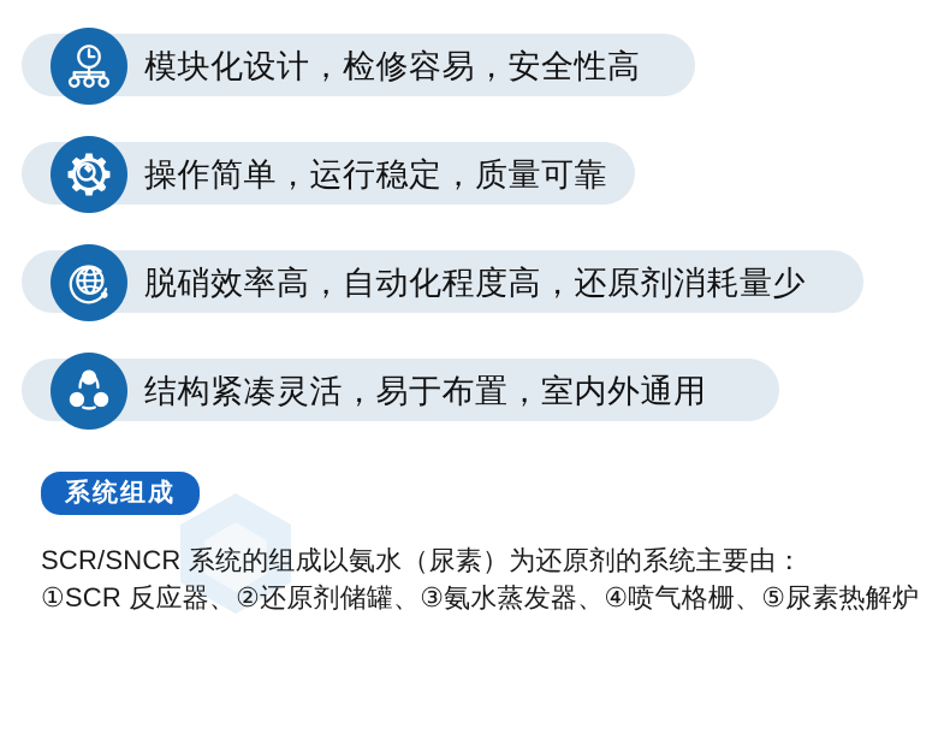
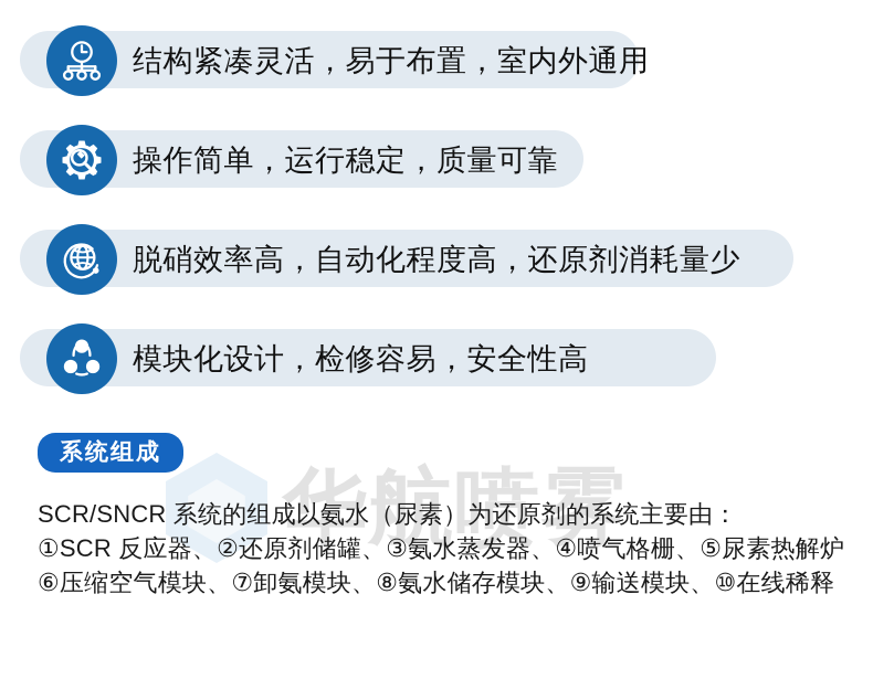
+ 华航喷雾
- 模块化设计，检修容易，安全性高
+ 结构紧凑灵活，易于布置，室内外通用
  操作简单，运行稳定，质量可靠
  脱硝效率高，自动化程度高，还原剂消耗量少
- 结构紧凑灵活，易于布置，室内外通用
+ 模块化设计，检修容易，安全性高
  系统组成
  SCR/SNCR 系统的组成以氨水（尿素）为还原剂的系统主要由：
  ①SCR 反应器、②还原剂储罐、③氨水蒸发器、④喷气格栅、⑤尿素热解炉
+ ⑥压缩空气模块、⑦卸氨模块、⑧氨水储存模块、⑨输送模块、⑩在线稀释
